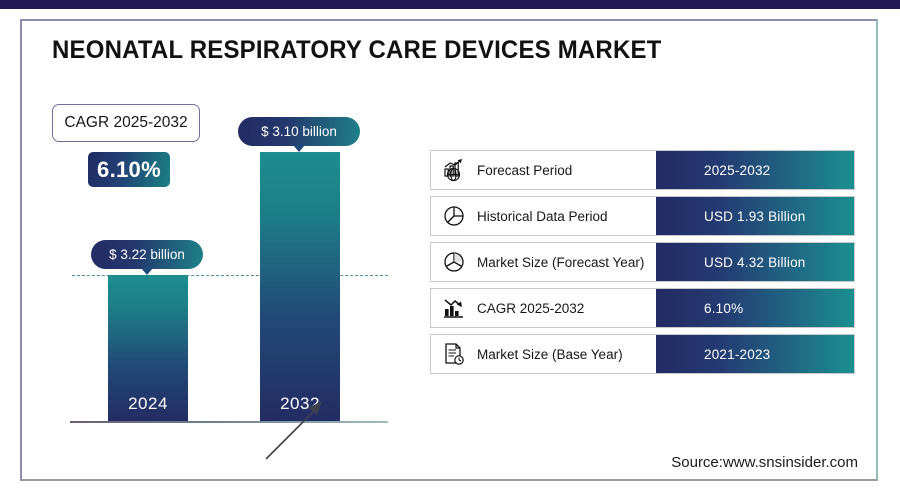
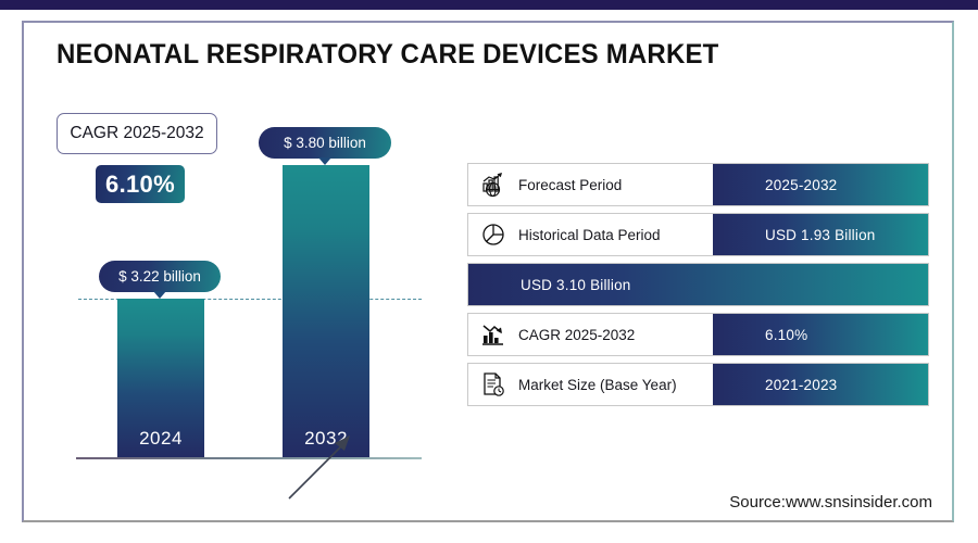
  NEONATAL RESPIRATORY CARE DEVICES MARKET
  CAGR 2025-2032
  6.10%
  2024
  2032
  $ 3.22 billion
- $ 3.10 billion
+ $ 3.80 billion
  Forecast Period
  2025-2032
  Historical Data Period
  USD 1.93 Billion
- Market Size (Forecast Year)
- USD 4.32 Billion
+ USD 3.10 Billion
  CAGR 2025-2032
  6.10%
  Market Size (Base Year)
  2021-2023
  Source:www.snsinsider.com
